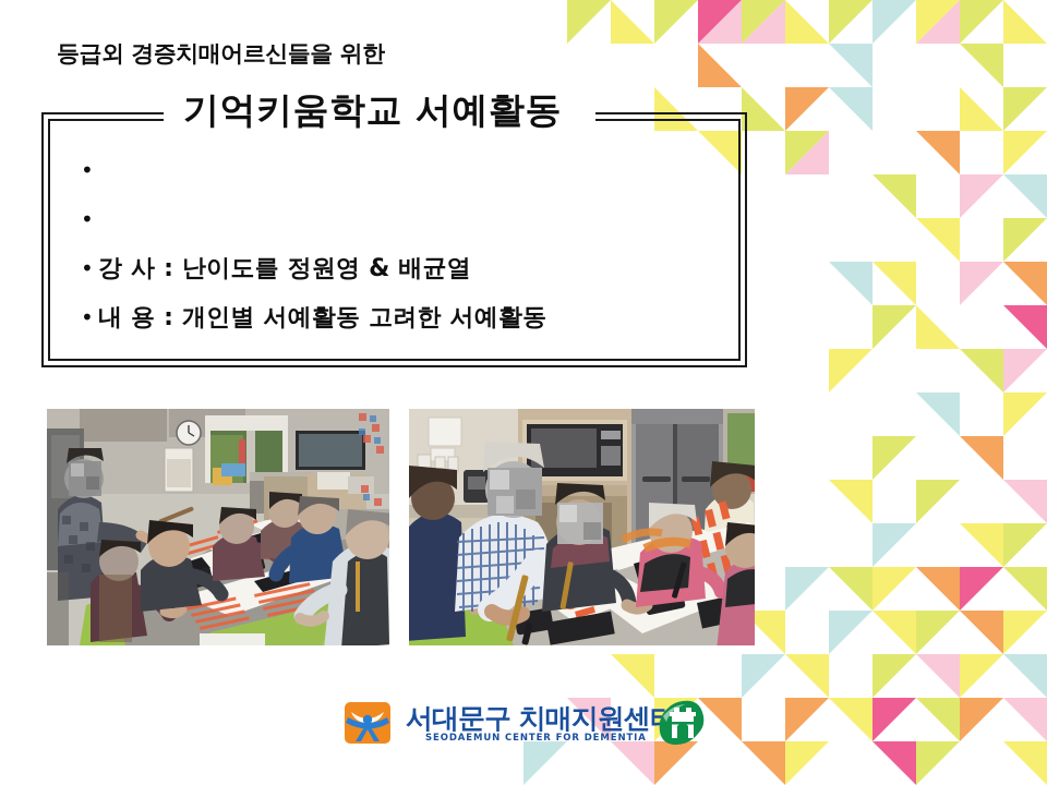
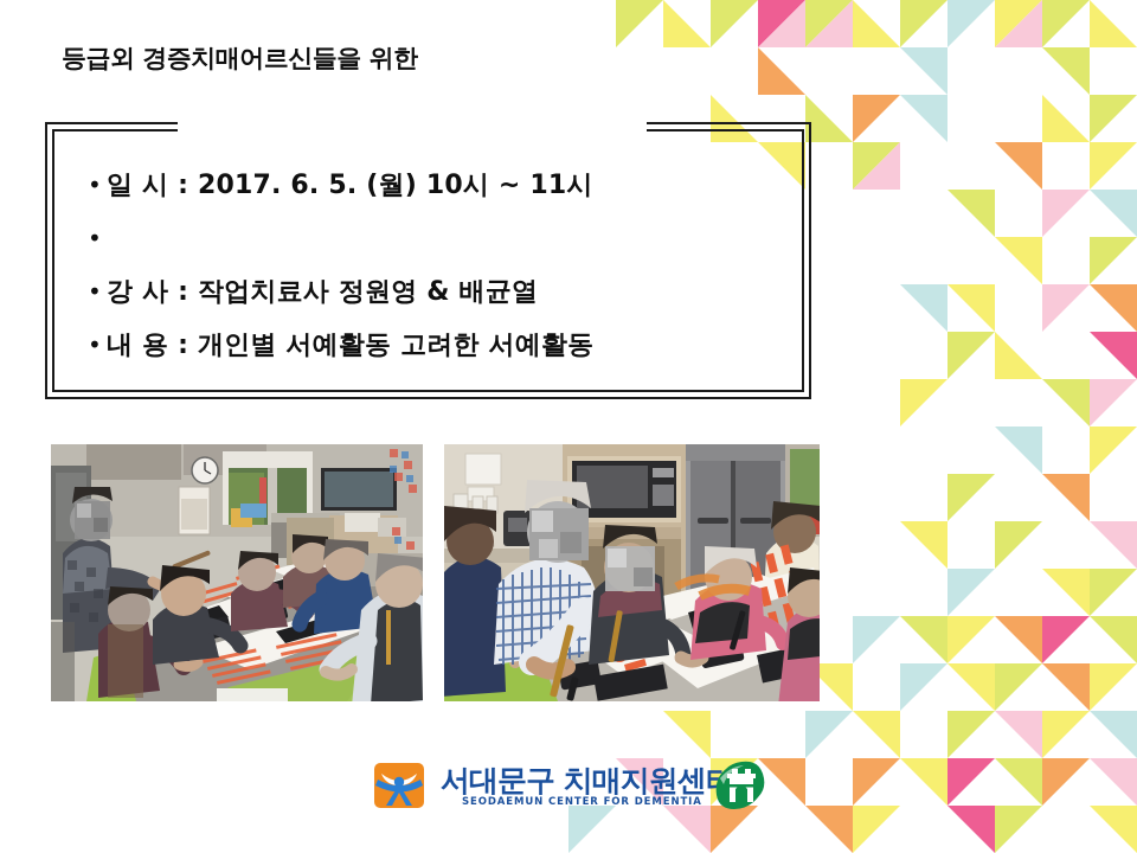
  등급외 경증치매어르신들을 위한
- 기억키움학교 서예활동
  •
+ 일 시 : 2017. 6. 5. (월) 10시 ~ 11시
  •
  •
- 강 사 : 난이도를 정원영 & 배균열
+ 강 사 : 작업치료사 정원영 & 배균열
  •
  내 용 : 개인별 서예활동 고려한 서예활동
  서대문구 치매지원센
  SEODAEMUN CENTER FOR DEMENTIA
